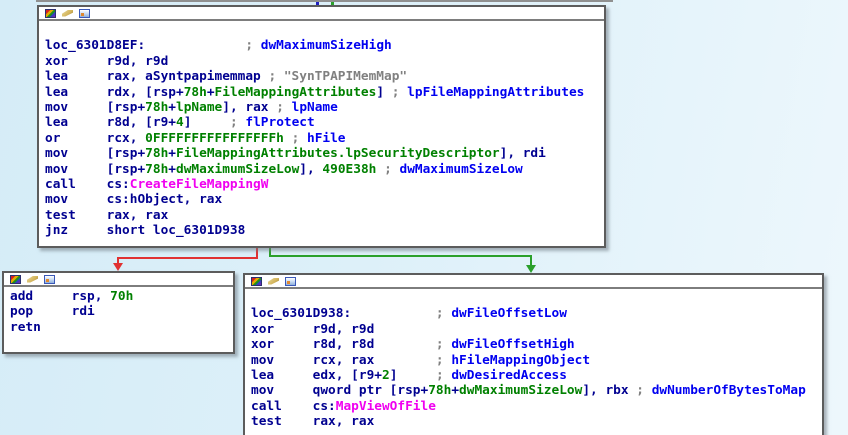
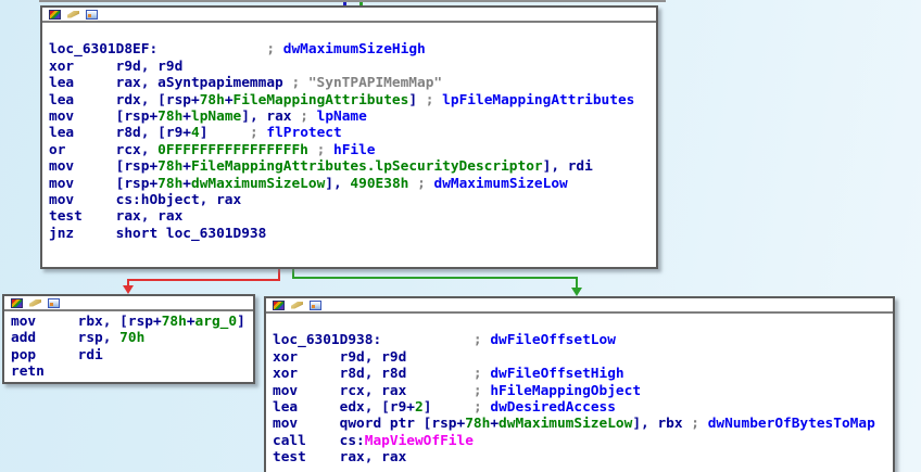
  loc_6301D8EF: ; dwMaximumSizeHigh
  xor r9d, r9d
  lea rax, aSyntpapimemmap ; "SynTPAPIMemMap"
  lea rdx, [rsp+78h+FileMappingAttributes] ; lpFileMappingAttributes
  mov [rsp+78h+lpName], rax ; lpName
  lea r8d, [r9+4] ; flProtect
  or rcx, 0FFFFFFFFFFFFFFFFh ; hFile
  mov [rsp+78h+FileMappingAttributes.lpSecurityDescriptor], rdi
  mov [rsp+78h+dwMaximumSizeLow], 490E38h ; dwMaximumSizeLow
- call cs:CreateFileMappingW
  mov cs:hObject, rax
  test rax, rax
  jnz short loc_6301D938
+ mov rbx, [rsp+78h+arg_0]
  add rsp, 70h
  pop rdi
  retn
  loc_6301D938: ; dwFileOffsetLow
  xor r9d, r9d
  xor r8d, r8d ; dwFileOffsetHigh
  mov rcx, rax ; hFileMappingObject
  lea edx, [r9+2] ; dwDesiredAccess
  mov qword ptr [rsp+78h+dwMaximumSizeLow], rbx ; dwNumberOfBytesToMap
  call cs:MapViewOfFile
  test rax, rax
